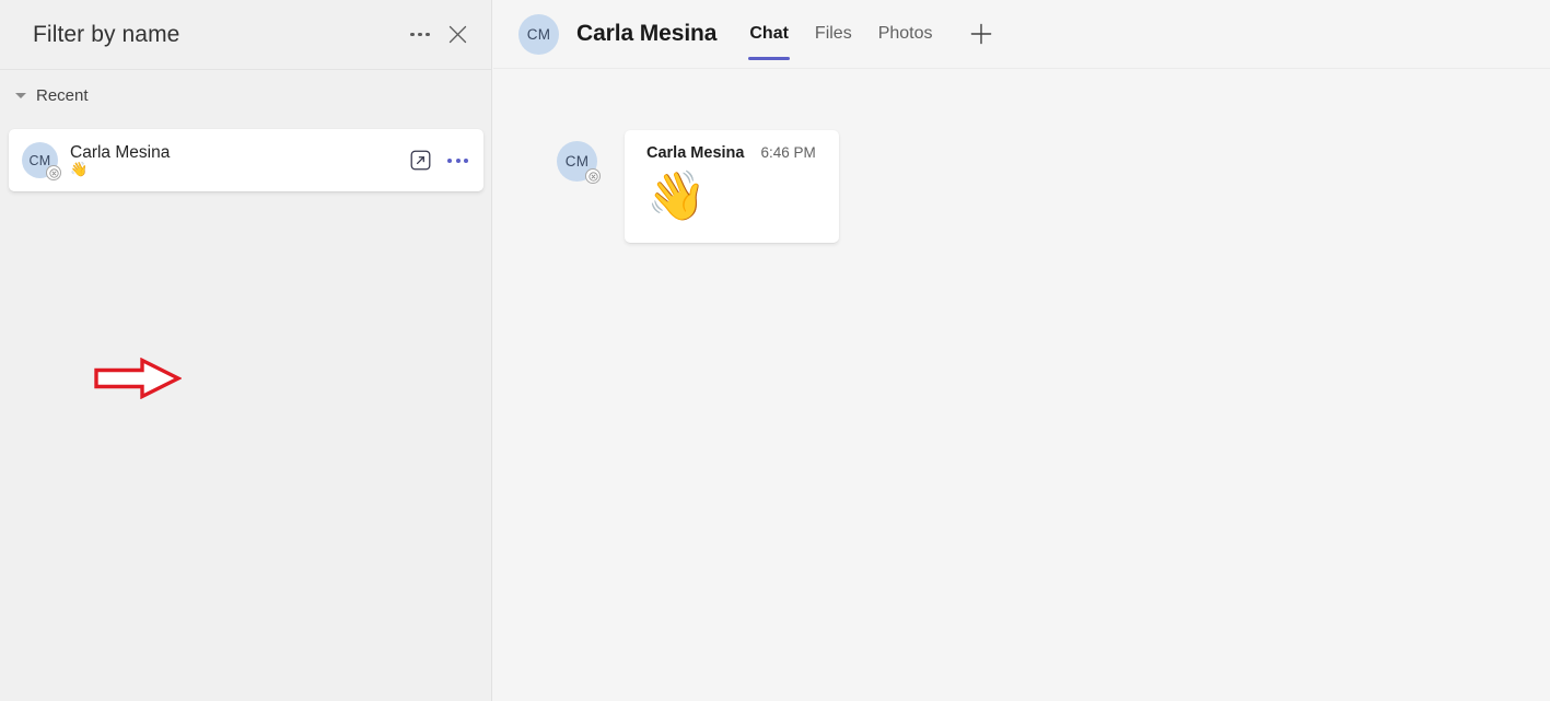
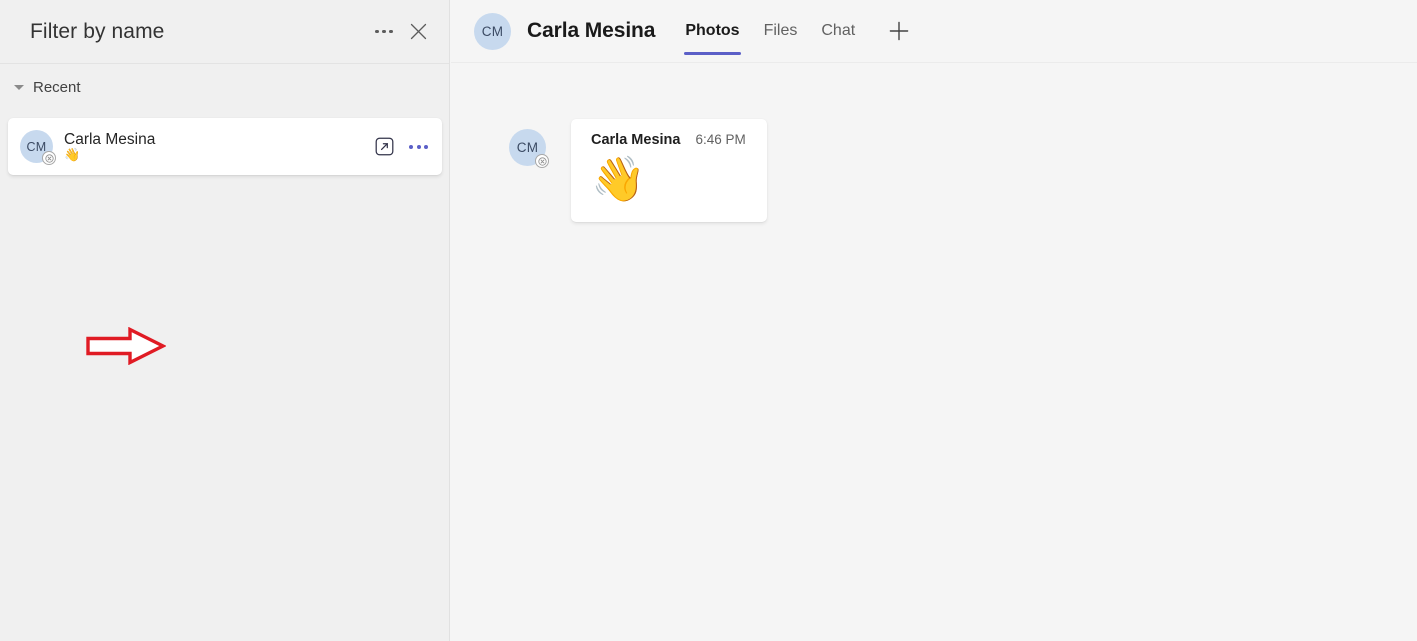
  Filter by name
  Recent
  CM
  Carla Mesina
  👋
  CM
  Carla Mesina
- Chat
+ Photos
  Files
- Photos
+ Chat
  CM
  Carla Mesina
  6:46 PM
  👋
